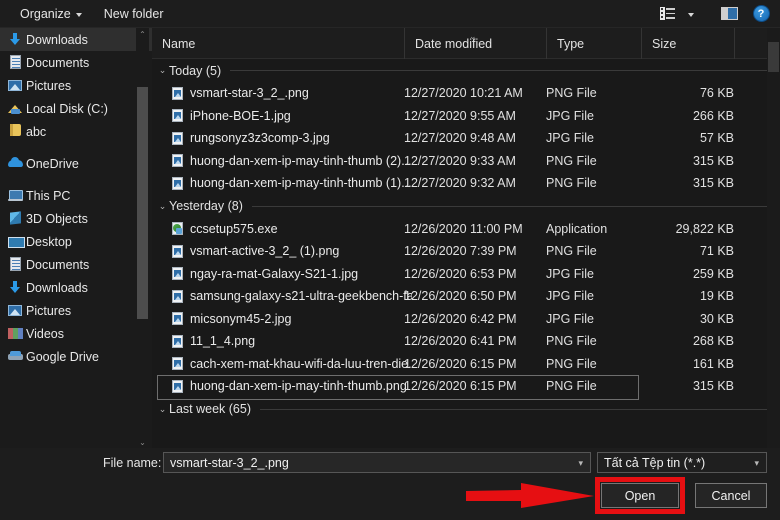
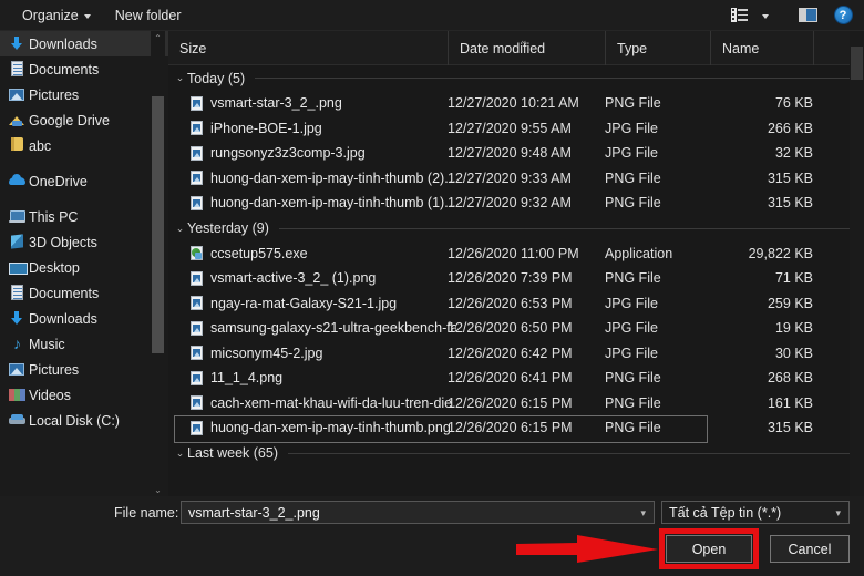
  Organize
  New folder
  ?
  Downloads
  Documents
  Pictures
- Local Disk (C:)
+ Google Drive
  abc
  OneDrive
  This PC
  3D Objects
  Desktop
  Documents
  Downloads
+ ♪
+ Music
  Pictures
  Videos
- Google Drive
+ Local Disk (C:)
  ⌃
  ⌄
- Name
+ Size
  ⌄
  Date modified
  Type
- Size
+ Name
  ⌄
  Today (5)
  vsmart-star-3_2_.png
  12/27/2020 10:21 AM
  PNG File
  76 KB
  iPhone-BOE-1.jpg
  12/27/2020 9:55 AM
  JPG File
  266 KB
  rungsonyz3z3comp-3.jpg
  12/27/2020 9:48 AM
  JPG File
- 57 KB
+ 32 KB
  huong-dan-xem-ip-may-tinh-thumb (2)...
  12/27/2020 9:33 AM
  PNG File
  315 KB
  huong-dan-xem-ip-may-tinh-thumb (1)...
  12/27/2020 9:32 AM
  PNG File
  315 KB
  ⌄
- Yesterday (8)
+ Yesterday (9)
  ccsetup575.exe
  12/26/2020 11:00 PM
  Application
  29,822 KB
  vsmart-active-3_2_ (1).png
  12/26/2020 7:39 PM
  PNG File
  71 KB
  ngay-ra-mat-Galaxy-S21-1.jpg
  12/26/2020 6:53 PM
  JPG File
  259 KB
  samsung-galaxy-s21-ultra-geekbench-fa
  12/26/2020 6:50 PM
  JPG File
  19 KB
  micsonym45-2.jpg
  12/26/2020 6:42 PM
  JPG File
  30 KB
  11_1_4.png
  12/26/2020 6:41 PM
  PNG File
  268 KB
  cach-xem-mat-khau-wifi-da-luu-tren-die.
  12/26/2020 6:15 PM
  PNG File
  161 KB
  huong-dan-xem-ip-may-tinh-thumb.png
  12/26/2020 6:15 PM
  PNG File
  315 KB
  ⌄
  Last week (65)
  File name:
  vsmart-star-3_2_.png
  ▾
  Tất cả Tệp tin (*.*)
  ▾
  Open
  Cancel
